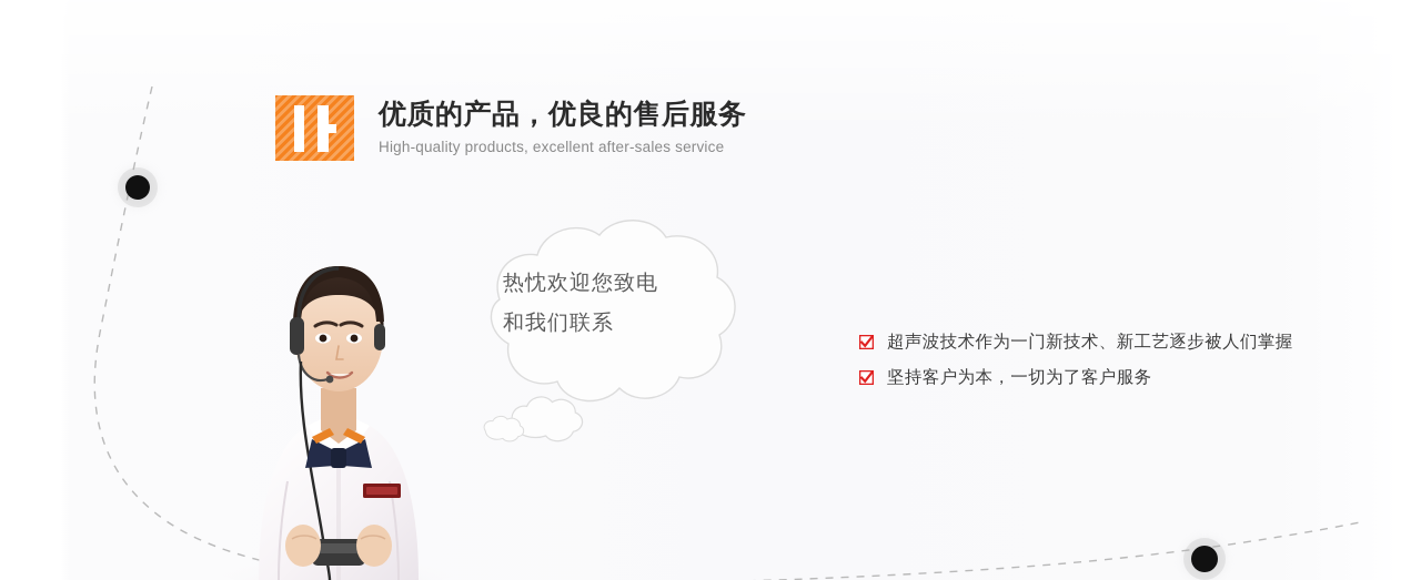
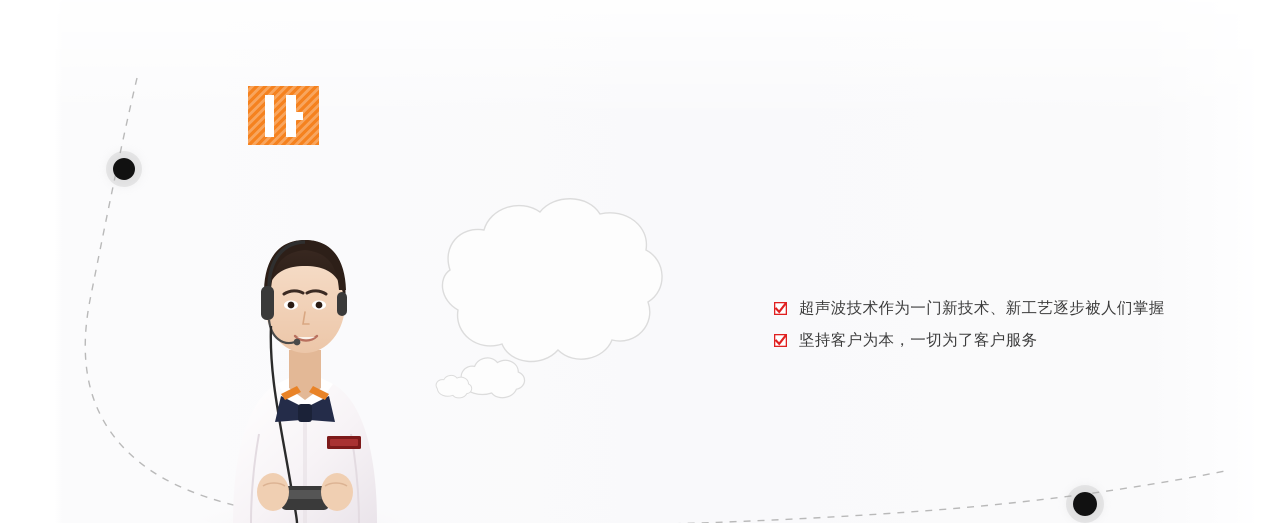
- 优质的产品，优良的售后服务
- High-quality products, excellent after-sales service
- 热忱欢迎您致电
- 和我们联系
  超声波技术作为一门新技术、新工艺逐步被人们掌握
  坚持客户为本，一切为了客户服务
